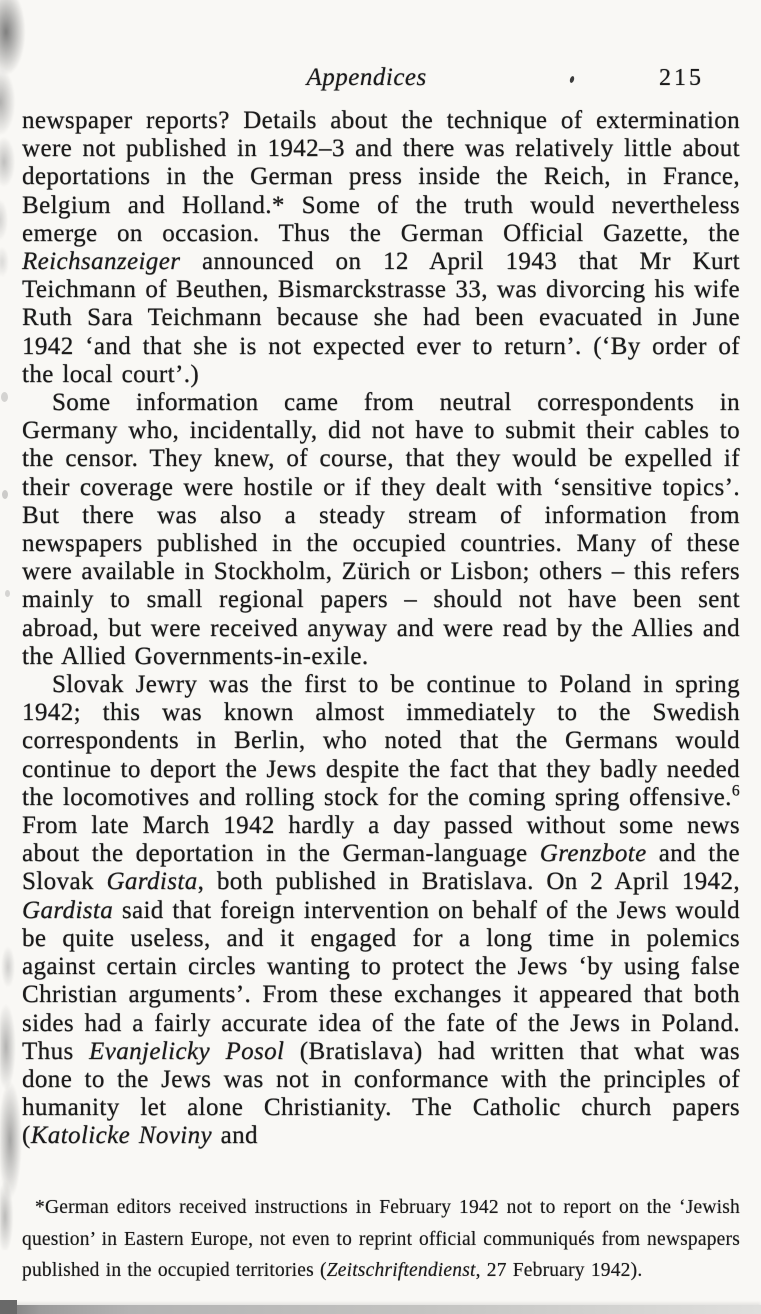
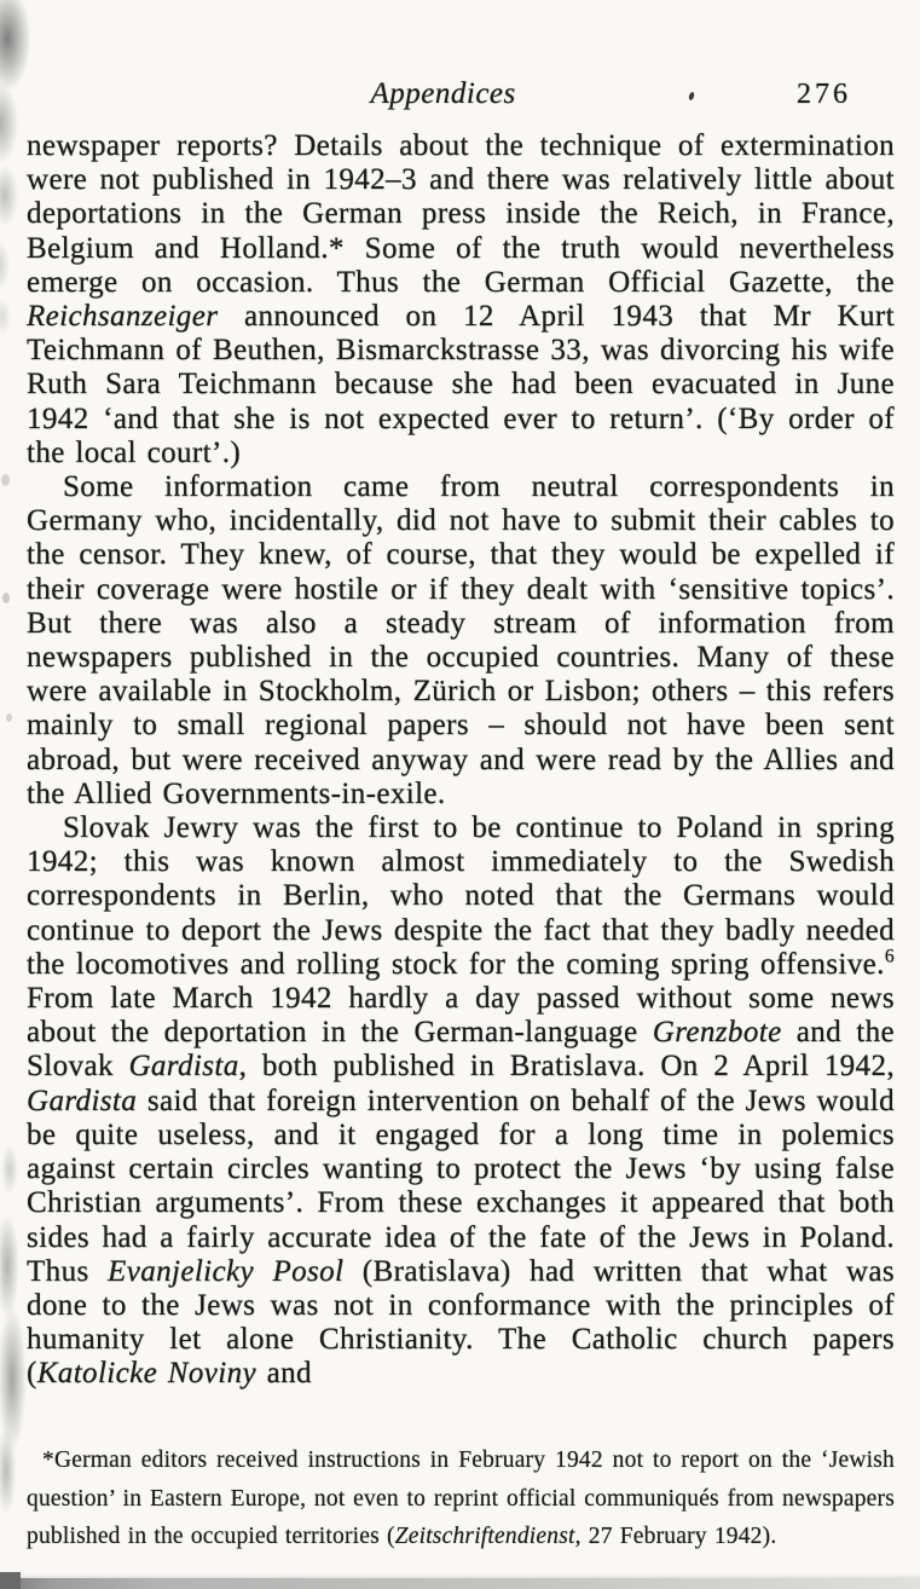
  Appendices
- 215
+ 276
  wspaper reports? Details about the technique of extermination re not published in 1942–3 and there was relatively little about portations in the German press inside the Reich, in France, lgium and Holland.* Some of the truth would nevertheless erge on occasion. Thus the German Official Gazette, the ichsanzeiger announced on 12 April 1943 that Mr Kurt Teichmann of Beuthen, Bismarckstrasse 33, was divorcing his wife Ruth Sara Teichmann because she had been evacuated in June 1942 ‘and that she is not expected ever to return’. (‘By order of the local court’.)
  Some information came from neutral correspondents in Germany who, incidentally, did not have to submit their cables to the censor. They knew, of course, that they would be expelled if their coverage were hostile or if they dealt with ‘sensitive topics’. But there was also a steady stream of information from newspapers published in the occupied countries. Many of these were available in Stockholm, Zürich or Lisbon; others – this refers mainly to small regional papers – should not have been sent abroad, but were received anyway and were read by the Allies and the Allied Governments-in-exile.
  Slovak Jewry was the first to be continue to Poland in spring 1942; this was known almost immediately to the Swedish correspondents in Berlin, who noted that the Germans would continue to deport the Jews despite the fact that they badly needed the locomotives and rolling stock for the coming spring offensive.6 From late March 1942 hardly a day passed without some news about the deportation in the German-language Grenzbote and the Slovak Gardista, both published in Bratislava. On 2 April 1942, Gardista said that foreign intervention on behalf of the Jews would be quite useless, and it engaged for a long time in polemics gainst certain circles wanting to protect the Jews ‘by using false Christian arguments’. From these exchanges it appeared that both ides had a fairly accurate idea of the fate of the Jews in Poland. Thus Evanjelicky Posol (Bratislava) had written that what was done to the Jews was not in conformance with the principles of humanity let alone Christianity. The Catholic church papersKatolicke Noviny and
  *German editors received instructions in February 1942 not to report on the ‘Jewish uestion’ in Eastern Europe, not even to reprint official communiqués from newspapers published in the occupied territories (Zeitschriftendienst, 27 February 1942).
